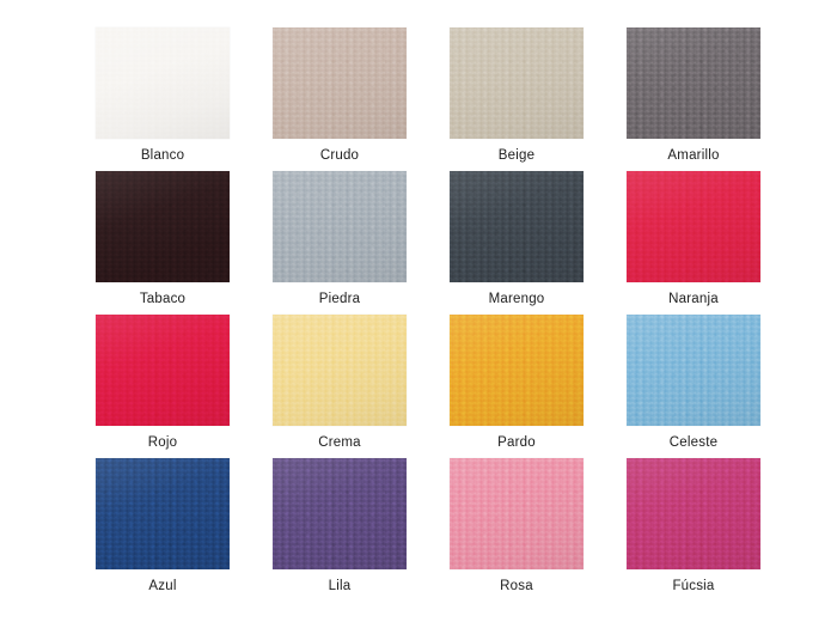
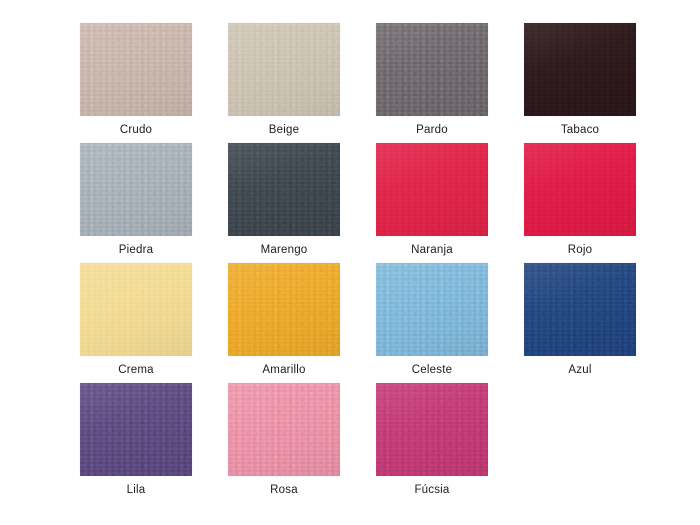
- Blanco
  Crudo
  Beige
- Amarillo
+ Pardo
  Tabaco
  Piedra
  Marengo
  Naranja
  Rojo
  Crema
- Pardo
+ Amarillo
  Celeste
  Azul
  Lila
  Rosa
  Fúcsia
